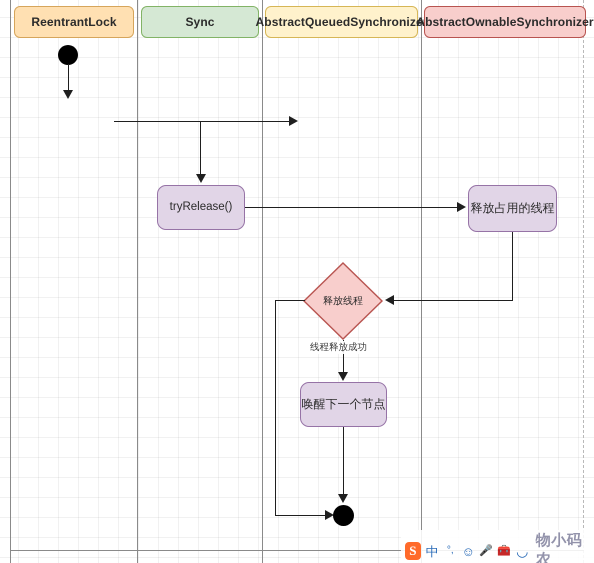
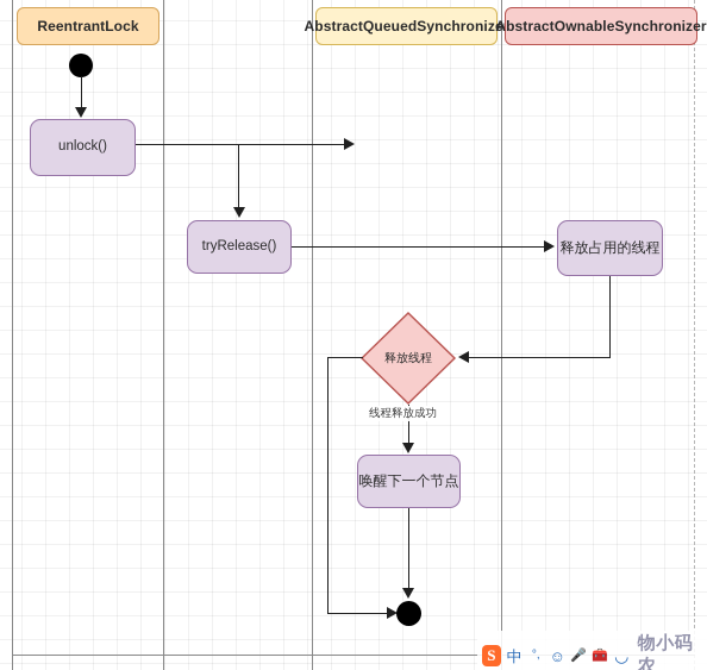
  ReentrantLock
- Sync
  AbstractQueuedSynchronize
  AbstractOwnableSynchronizer
+ unlock()
  tryRelease()
  释放占用的线程
  释放线程
  线程释放成功
  唤醒下一个节点
  S
  中
  °,
  ☺
  🎤
  🧰
  ◡
  物小码农
